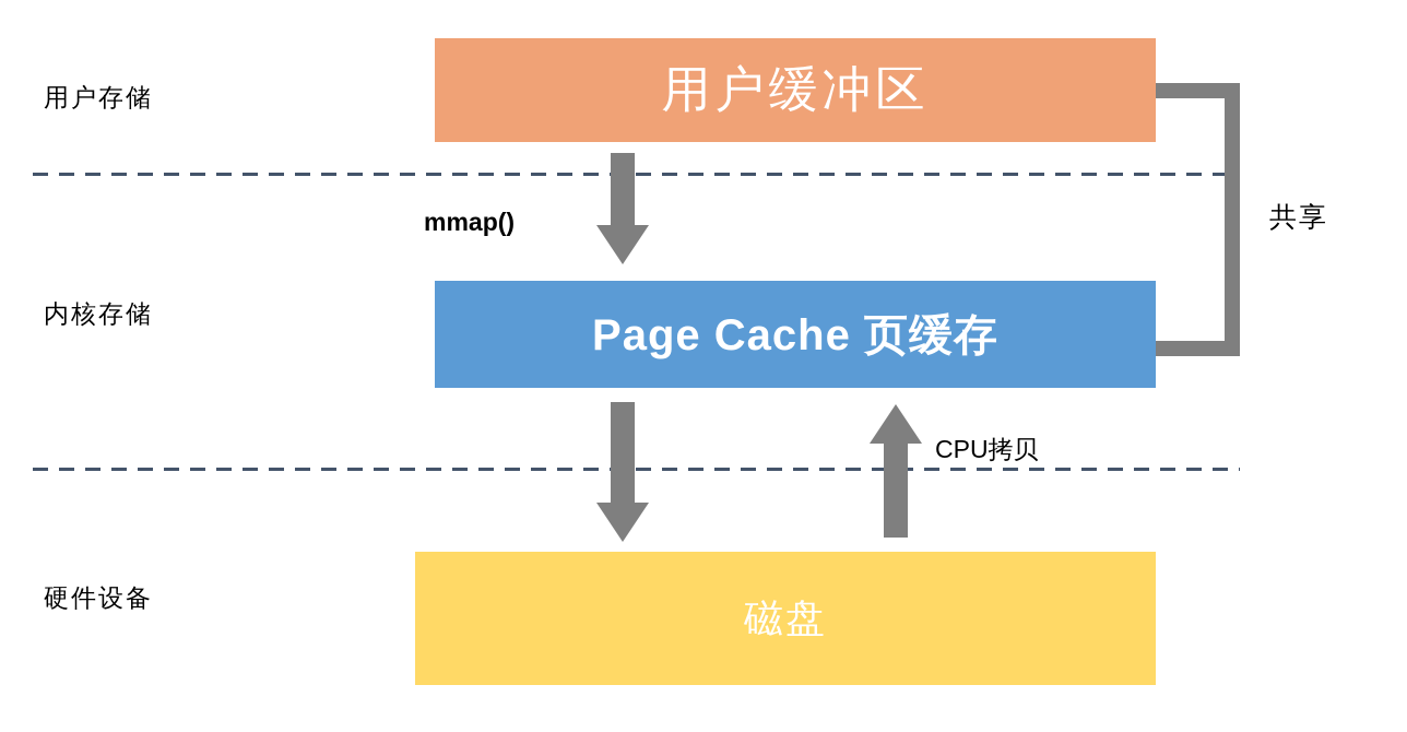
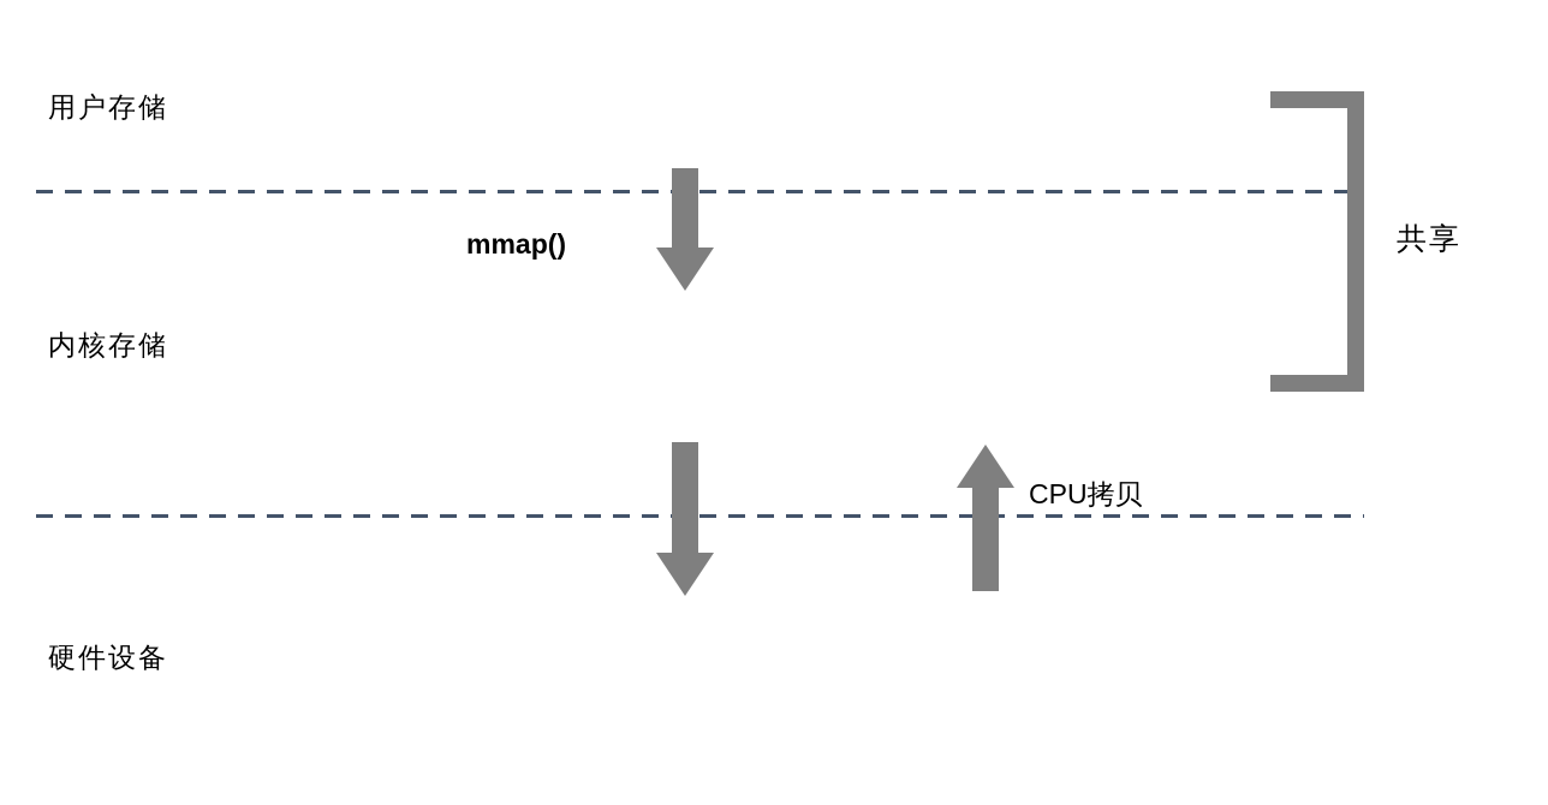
  用户存储
  内核存储
  硬件设备
- 用户缓冲区
- Page Cache 页缓存
- 磁盘
  mmap()
  CPU拷贝
  共享
